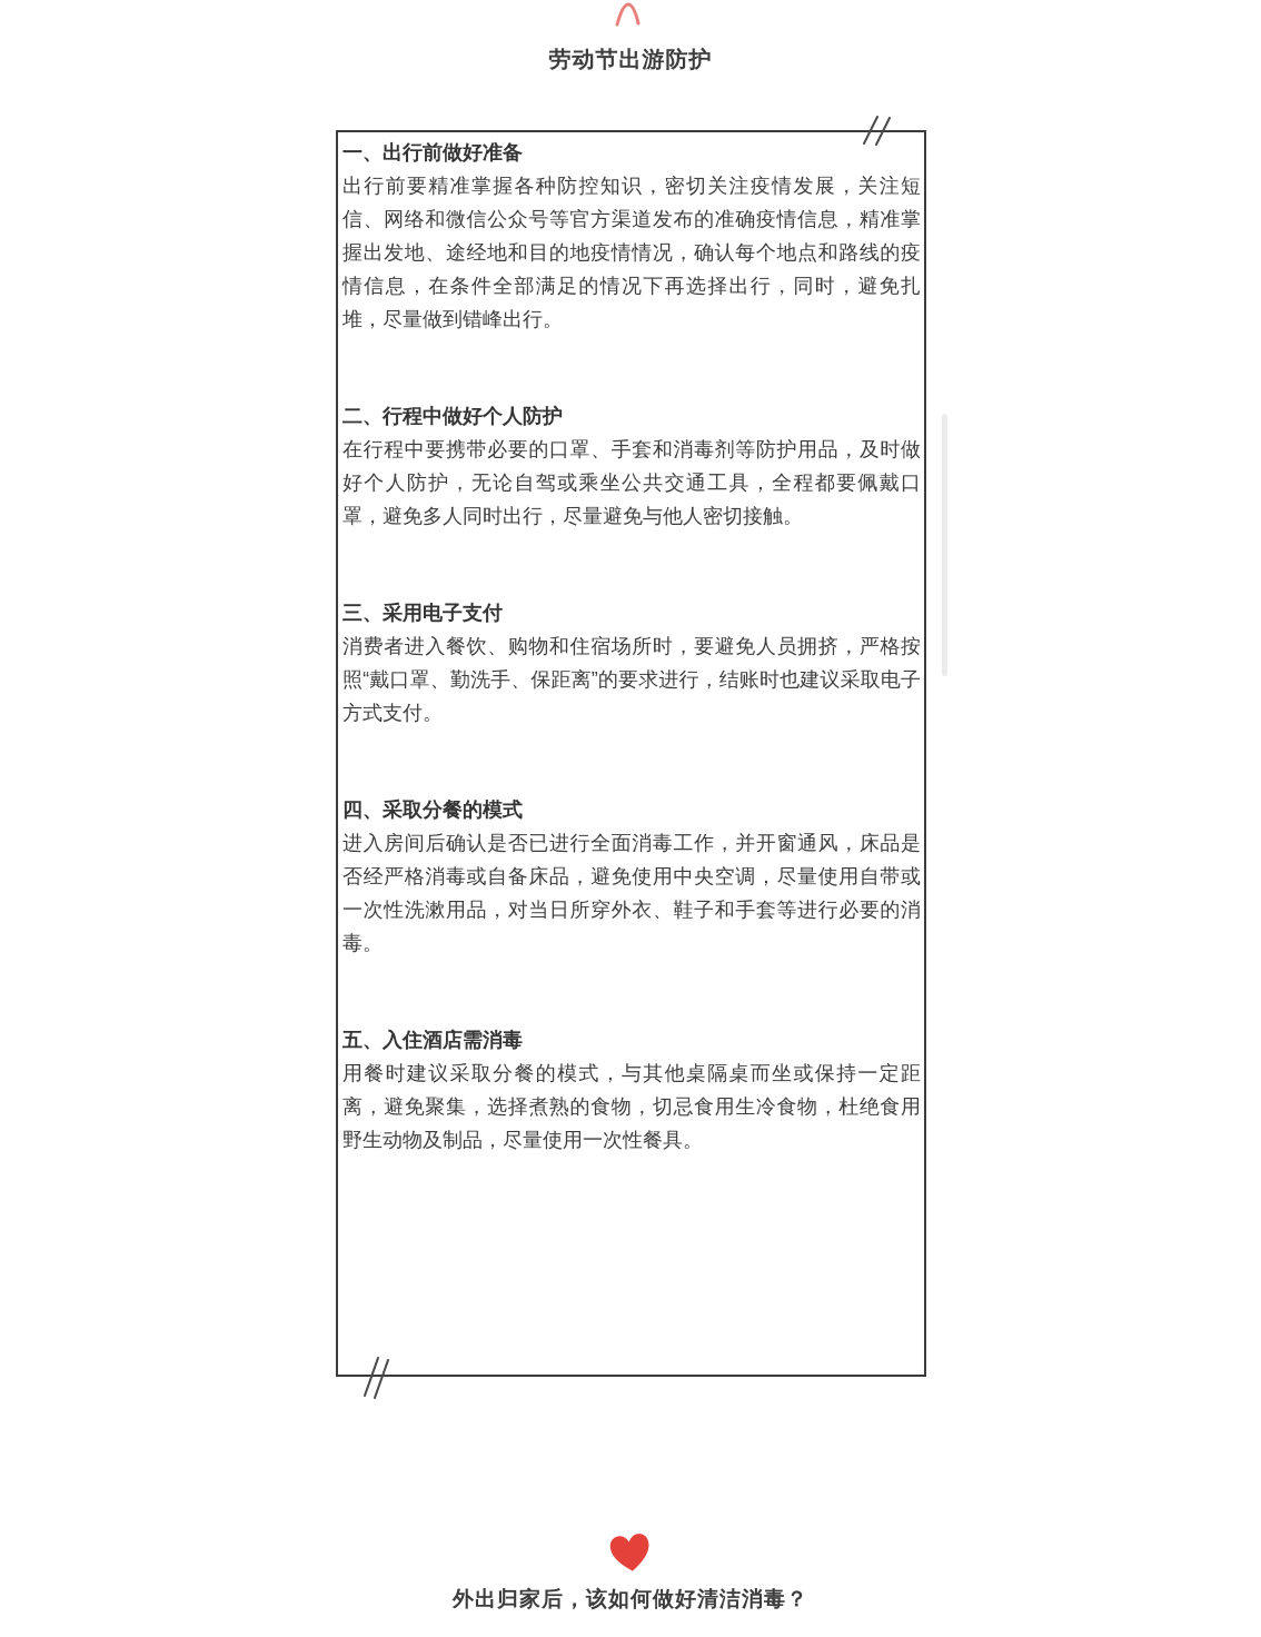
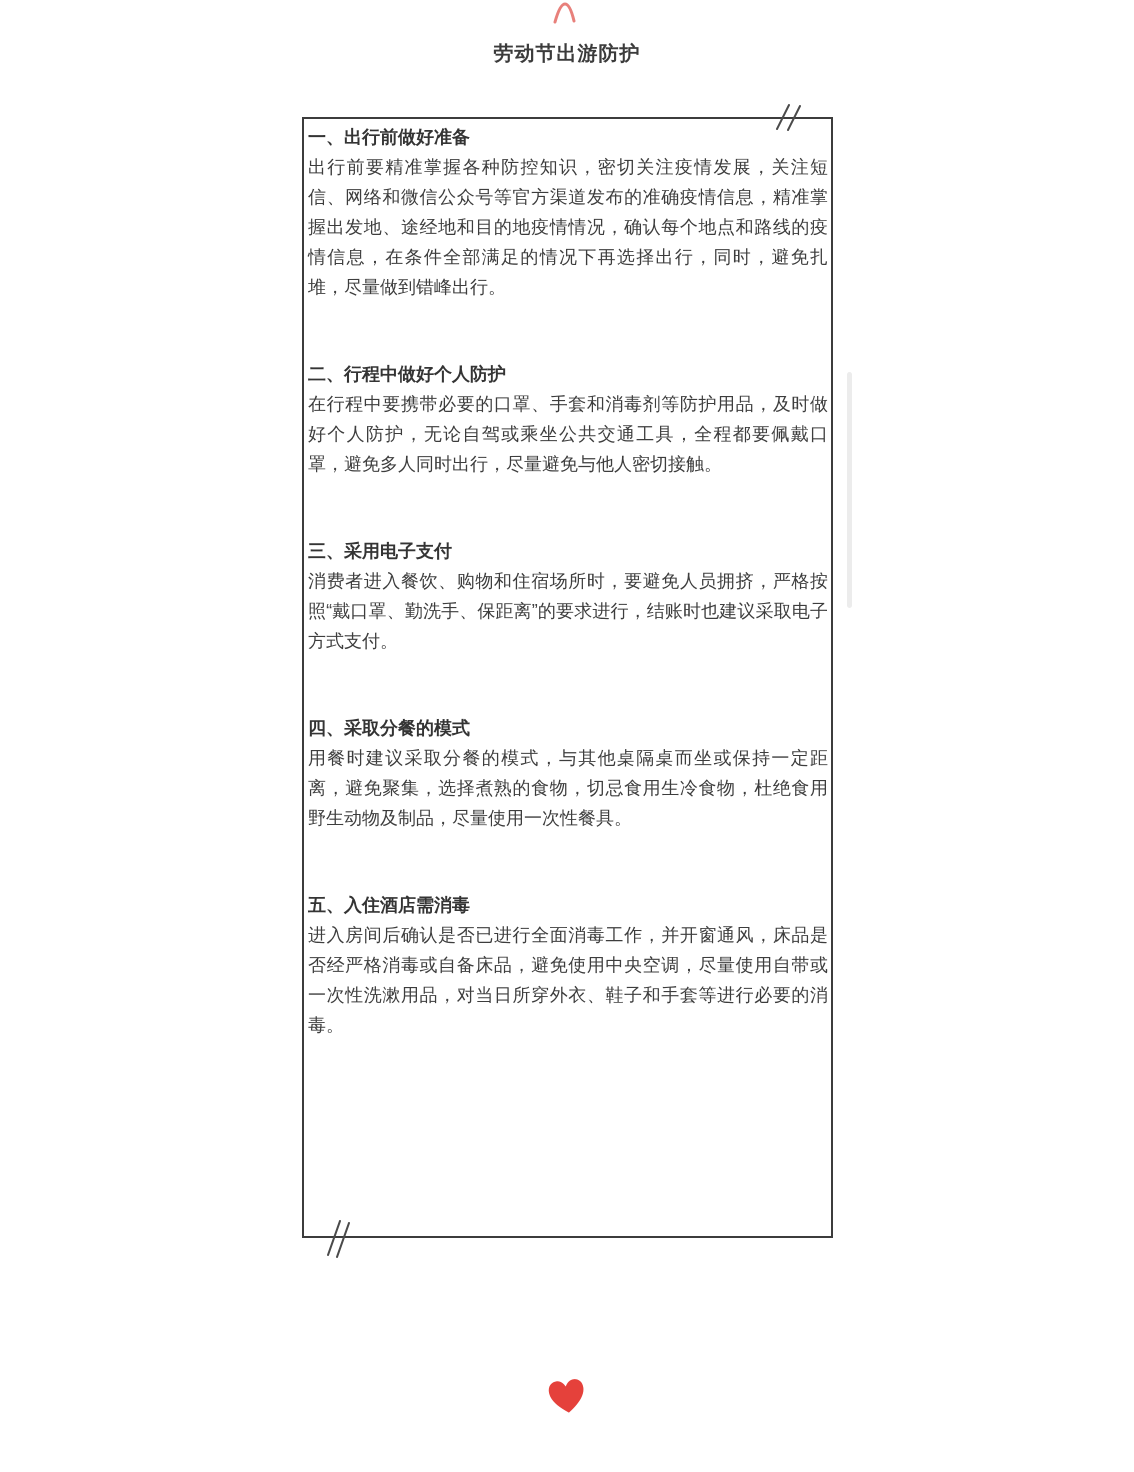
  劳动节出游防护
  一、出行前做好准备
  出行前要精准掌握各种防控知识，密切关注疫情发展，关注短信、网络和微信公众号等官方渠道发布的准确疫情信息，精准掌握出发地、途经地和目的地疫情情况，确认每个地点和路线的疫情信息，在条件全部满足的情况下再选择出行，同时，避免扎堆，尽量做到错峰出行。
  二、行程中做好个人防护
  在行程中要携带必要的口罩、手套和消毒剂等防护用品，及时做好个人防护，无论自驾或乘坐公共交通工具，全程都要佩戴口罩，避免多人同时出行，尽量避免与他人密切接触。
  三、采用电子支付
  消费者进入餐饮、购物和住宿场所时，要避免人员拥挤，严格按照“戴口罩、勤洗手、保距离”的要求进行，结账时也建议采取电子方式支付。
  四、采取分餐的模式
- 进入房间后确认是否已进行全面消毒工作，并开窗通风，床品是否经严格消毒或自备床品，避免使用中央空调，尽量使用自带或一次性洗漱用品，对当日所穿外衣、鞋子和手套等进行必要的消毒。
+ 用餐时建议采取分餐的模式，与其他桌隔桌而坐或保持一定距离，避免聚集，选择煮熟的食物，切忌食用生冷食物，杜绝食用野生动物及制品，尽量使用一次性餐具。
  五、入住酒店需消毒
- 用餐时建议采取分餐的模式，与其他桌隔桌而坐或保持一定距离，避免聚集，选择煮熟的食物，切忌食用生冷食物，杜绝食用野生动物及制品，尽量使用一次性餐具。
+ 进入房间后确认是否已进行全面消毒工作，并开窗通风，床品是否经严格消毒或自备床品，避免使用中央空调，尽量使用自带或一次性洗漱用品，对当日所穿外衣、鞋子和手套等进行必要的消毒。
- 外出归家后，该如何做好清洁消毒？
